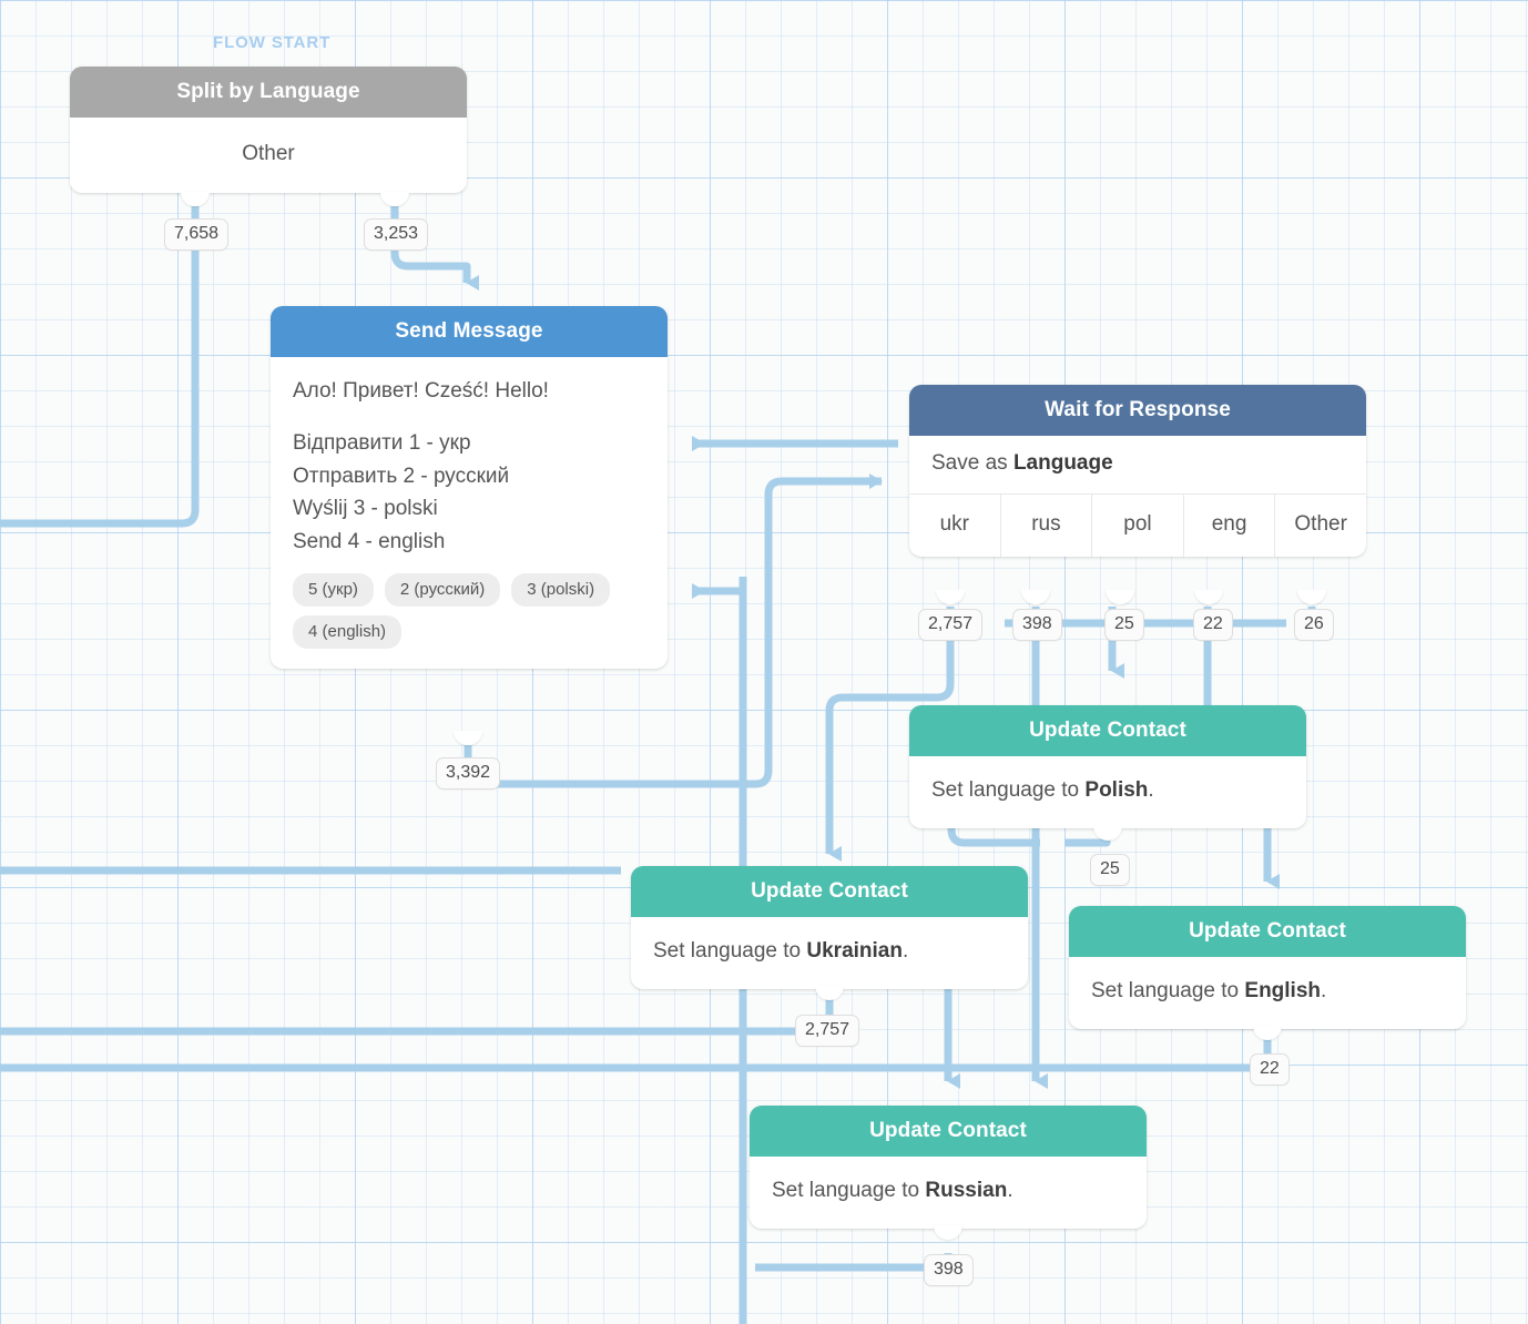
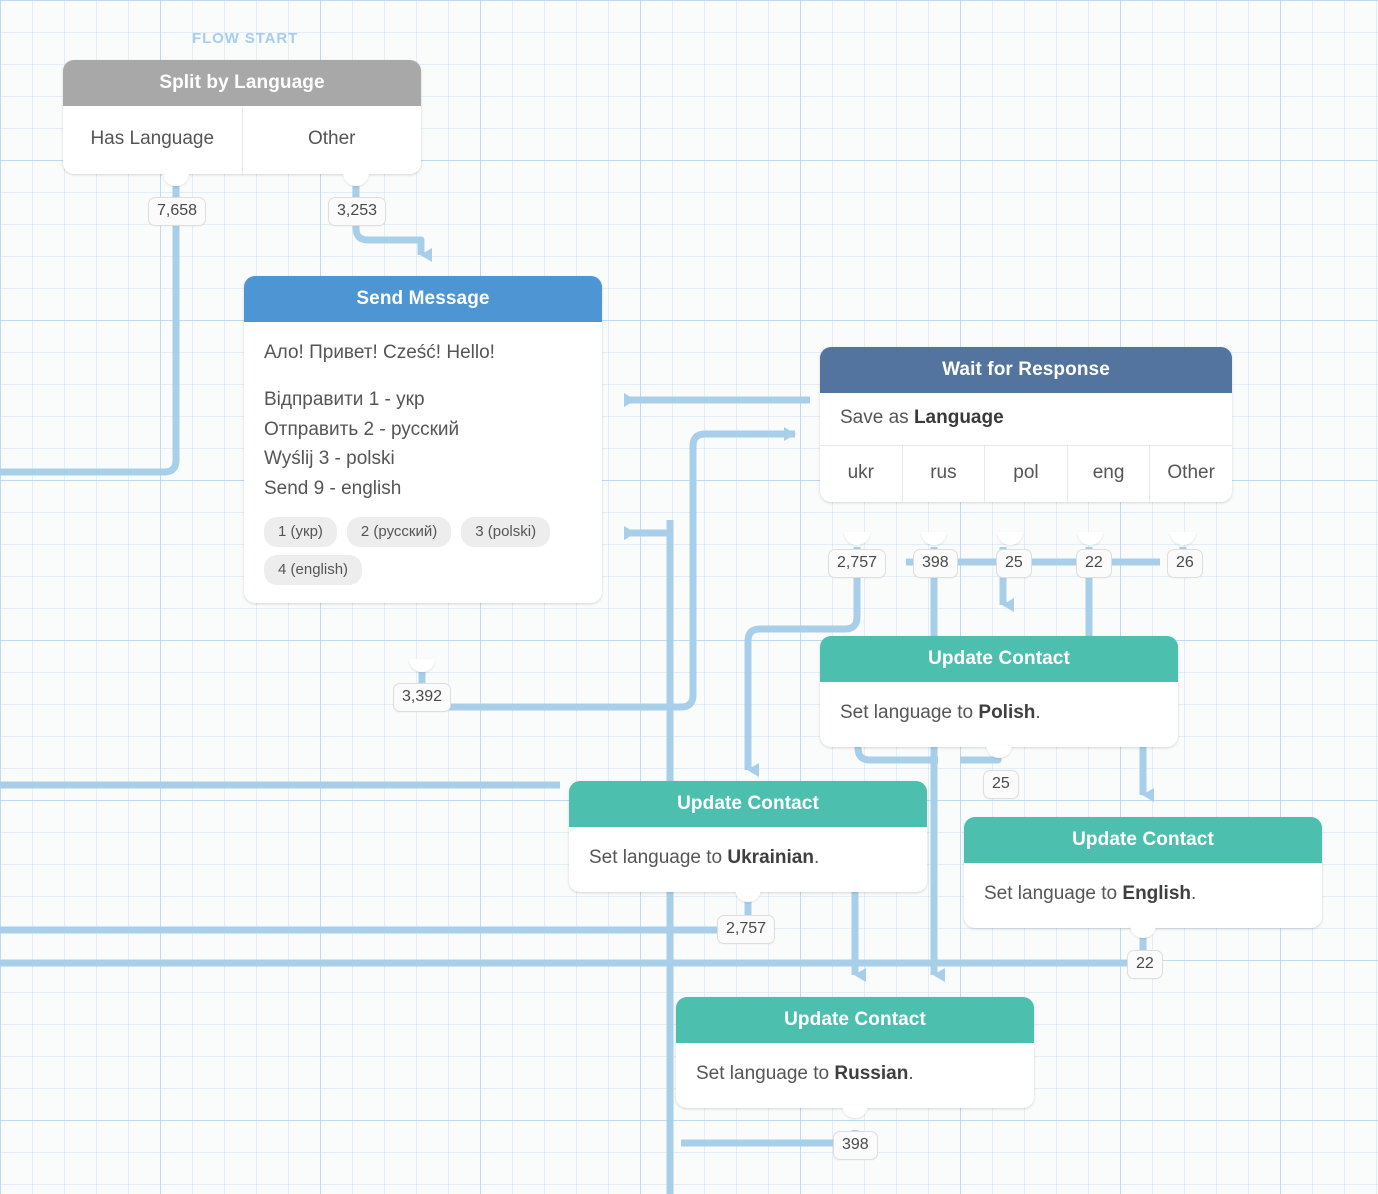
  FLOW START
  Split by Language
+ Has Language
  Other
  7,658
  3,253
  Send Message
  Ало! Привет! Cześć! Hello!
  Відправити 1 - укр
  Отправить 2 - русский
  Wyślij 3 - polski
- Send 4 - english
+ Send 9 - english
- 5 (укр)
+ 1 (укр)
  2 (русский)
  3 (polski)
  4 (english)
  3,392
  Wait for Response
  Save as Language
  ukr
  rus
  pol
  eng
  Other
  2,757
  398
  25
  22
  26
  Update Contact
  Set language to Polish.
  25
  Update Contact
  Set language to Ukrainian.
  2,757
  Update Contact
  Set language to English.
  22
  Update Contact
  Set language to Russian.
  398
